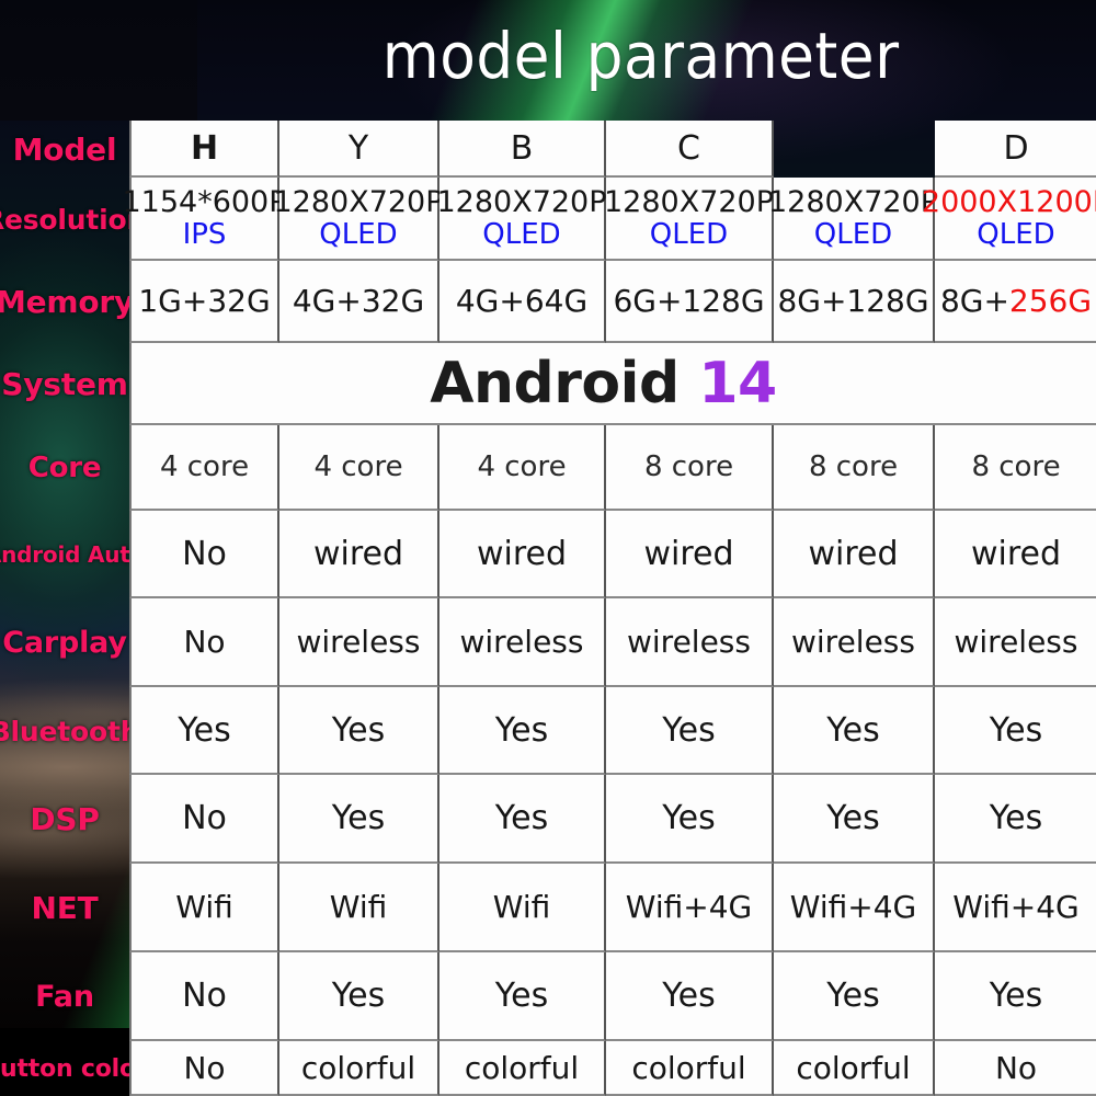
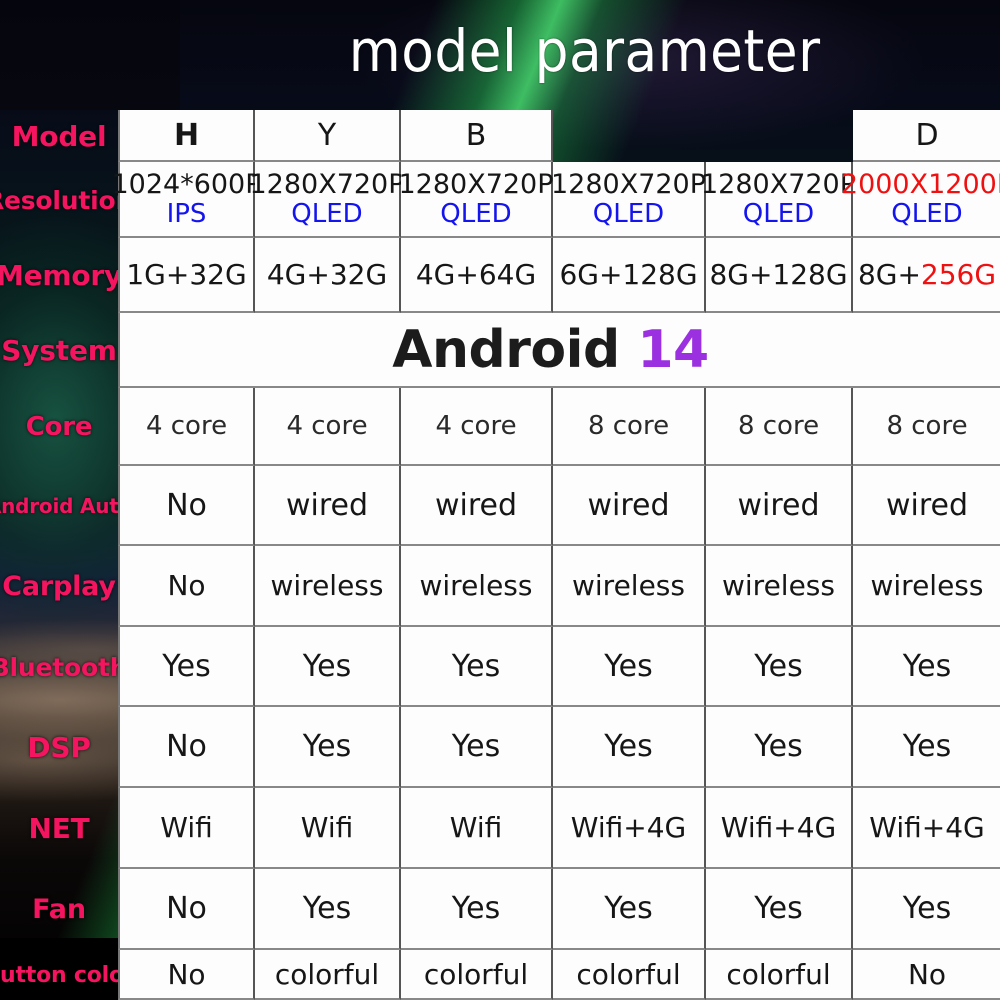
  model parameter
  Model
  esolutio
  Memory
  System
  Core
  ndroid Aut
  Carplay
  Bluetoot
  DSP
  NET
  Fan
  utton colo
  H
  Y
  B
- C
  D
- 1154*600P
+ 1024*600P
  IPS
  1280X720P
  QLED
  1280X720P
  QLED
  1280X720P
  QLED
  1280X720P
  QLED
  2000X1200
  QLED
  1G+32G
  4G+32G
  4G+64G
  6G+128G
  8G+128G
  8G+256G
  Android 14
  4 core
  4 core
  4 core
  8 core
  8 core
  8 core
  No
  wired
  wired
  wired
  wired
  wired
  No
  wireless
  wireless
  wireless
  wireless
  wireless
  Yes
  Yes
  Yes
  Yes
  Yes
  Yes
  No
  Yes
  Yes
  Yes
  Yes
  Yes
  Wifi
  Wifi
  Wifi
  Wifi+4G
  Wifi+4G
  Wifi+4G
  No
  Yes
  Yes
  Yes
  Yes
  Yes
  No
  colorful
  colorful
  colorful
  colorful
  No
